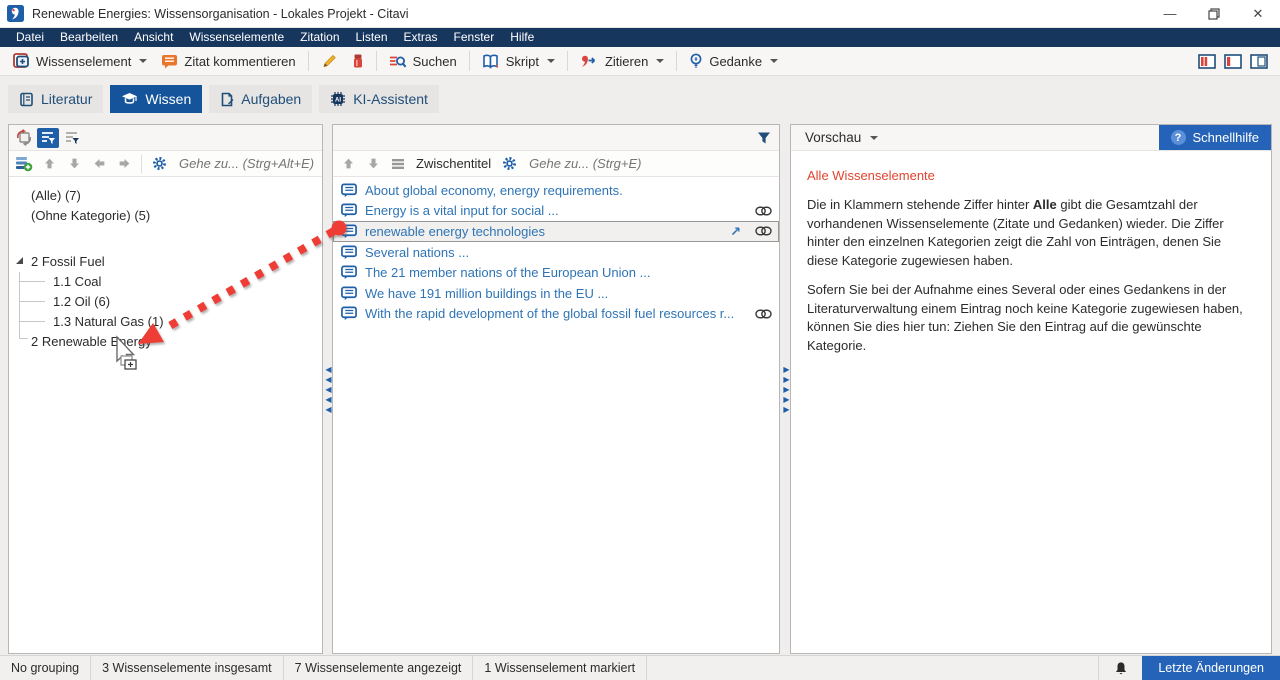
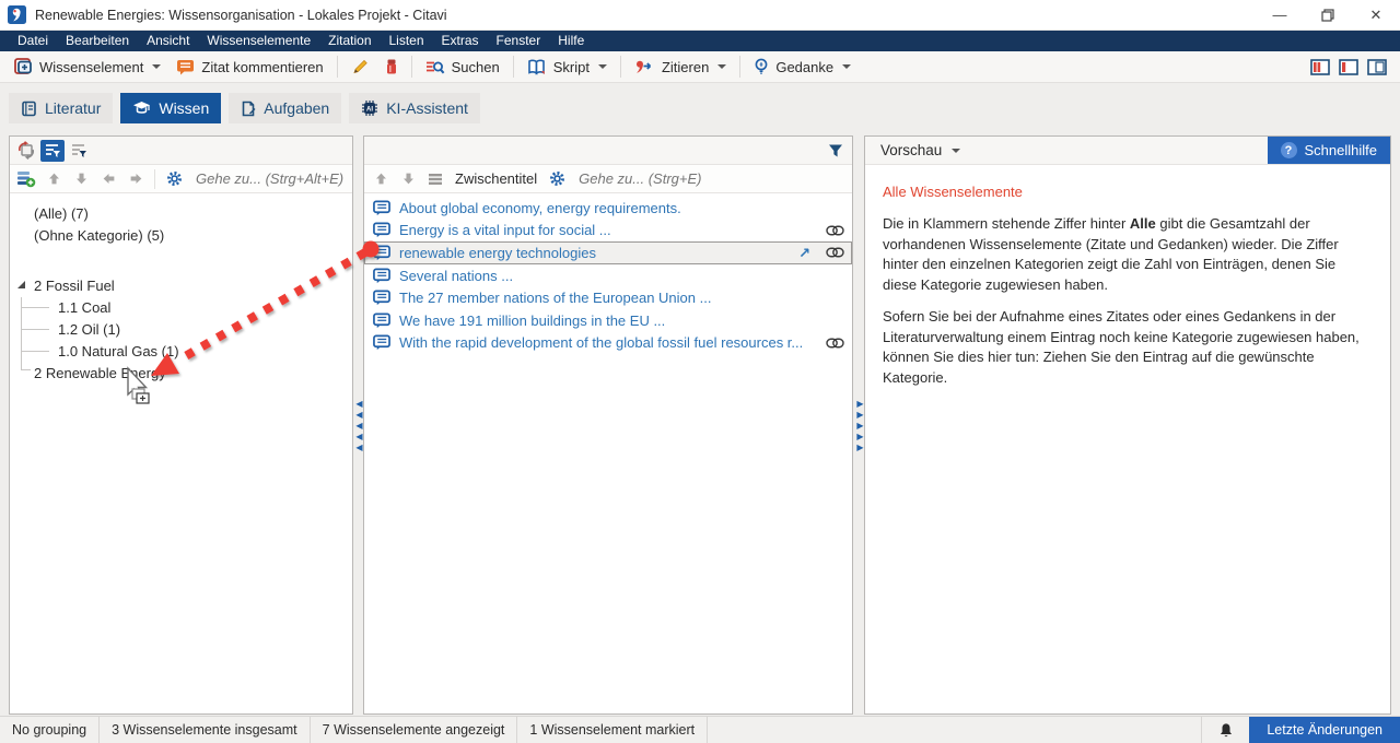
  Renewable Energies: Wissensorganisation - Lokales Projekt - Citavi
  —
  ✕
  Datei
  Bearbeiten
  Ansicht
  Wissenselemente
  Zitation
  Listen
  Extras
  Fenster
  Hilfe
  Wissenselement
  Zitat kommentieren
  Suchen
  Skript
  Zitieren
  Gedanke
  Literatur
  Wissen
  Aufgaben
  KI-Assistent
  Gehe zu... (Strg+Alt+E)
  (Alle) (7)
  (Ohne Kategorie) (5)
  2 Fossil Fuel
  1.1 Coal
- 1.2 Oil (6)
+ 1.2 Oil (1)
- 1.3 Natural Gas (1)
+ 1.0 Natural Gas (1)
  2 Renewable Ener
  ◀
  ◀
  ◀
  ◀
  ◀
  Zwischentitel
  Gehe zu... (Strg+E)
  About global economy, energy requirements.
  Energy is a vital input for social ...
  renewable energy technologies
  ↗
  Several nations ...
- The 21 member nations of the European Union ...
+ The 27 member nations of the European Union ...
  We have 191 million buildings in the EU ...
  With the rapid development of the global fossil fuel resources r...
  ▶
  ▶
  ▶
  ▶
  ▶
  Vorschau
  ?
  Schnellhilfe
  Alle Wissenselemente
  Die in Klammern stehende Ziffer hinter Alle gibt die Gesamtzahl der vorhandenen Wissenselemente (Zitate und Gedanken) wieder. Die Ziffer hinter den einzelnen Kategorien zeigt die Zahl von Einträgen, denen Sie diese Kategorie zugewiesen haben.
- Sofern Sie bei der Aufnahme eines Several oder eines Gedankens in der Literaturverwaltung einem Eintrag noch keine Kategorie zugewiesen haben, können Sie dies hier tun: Ziehen Sie den Eintrag auf die gewünschte Kategorie.
+ Sofern Sie bei der Aufnahme eines Zitates oder eines Gedankens in der Literaturverwaltung einem Eintrag noch keine Kategorie zugewiesen haben, können Sie dies hier tun: Ziehen Sie den Eintrag auf die gewünschte Kategorie.
  No grouping
  3 Wissenselemente insgesamt
  7 Wissenselemente angezeigt
  1 Wissenselement markiert
  Letzte Änderungen
